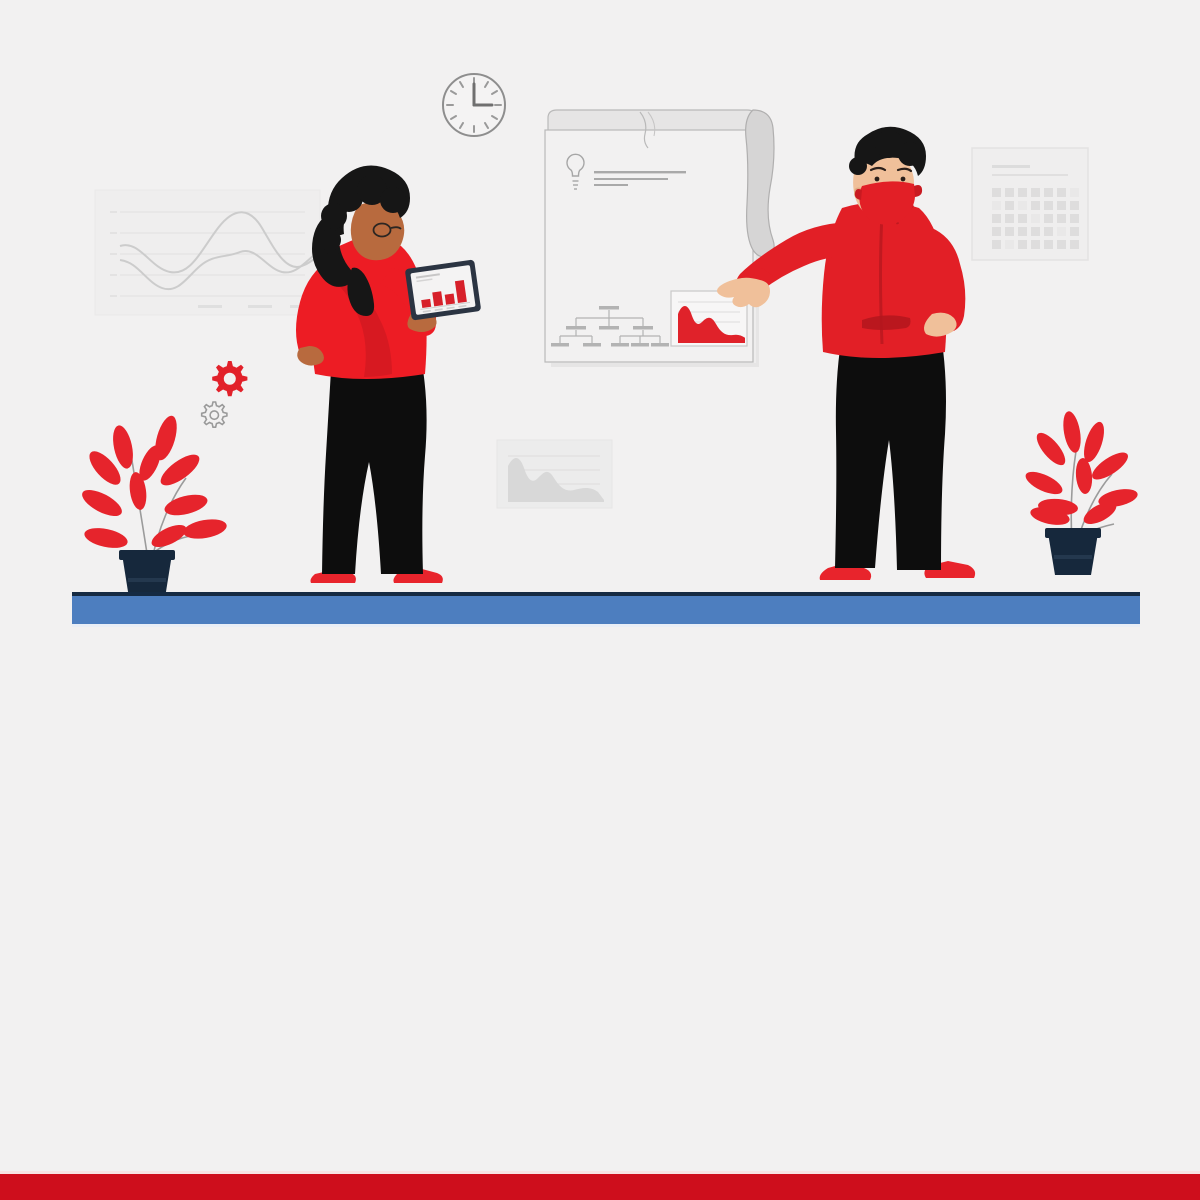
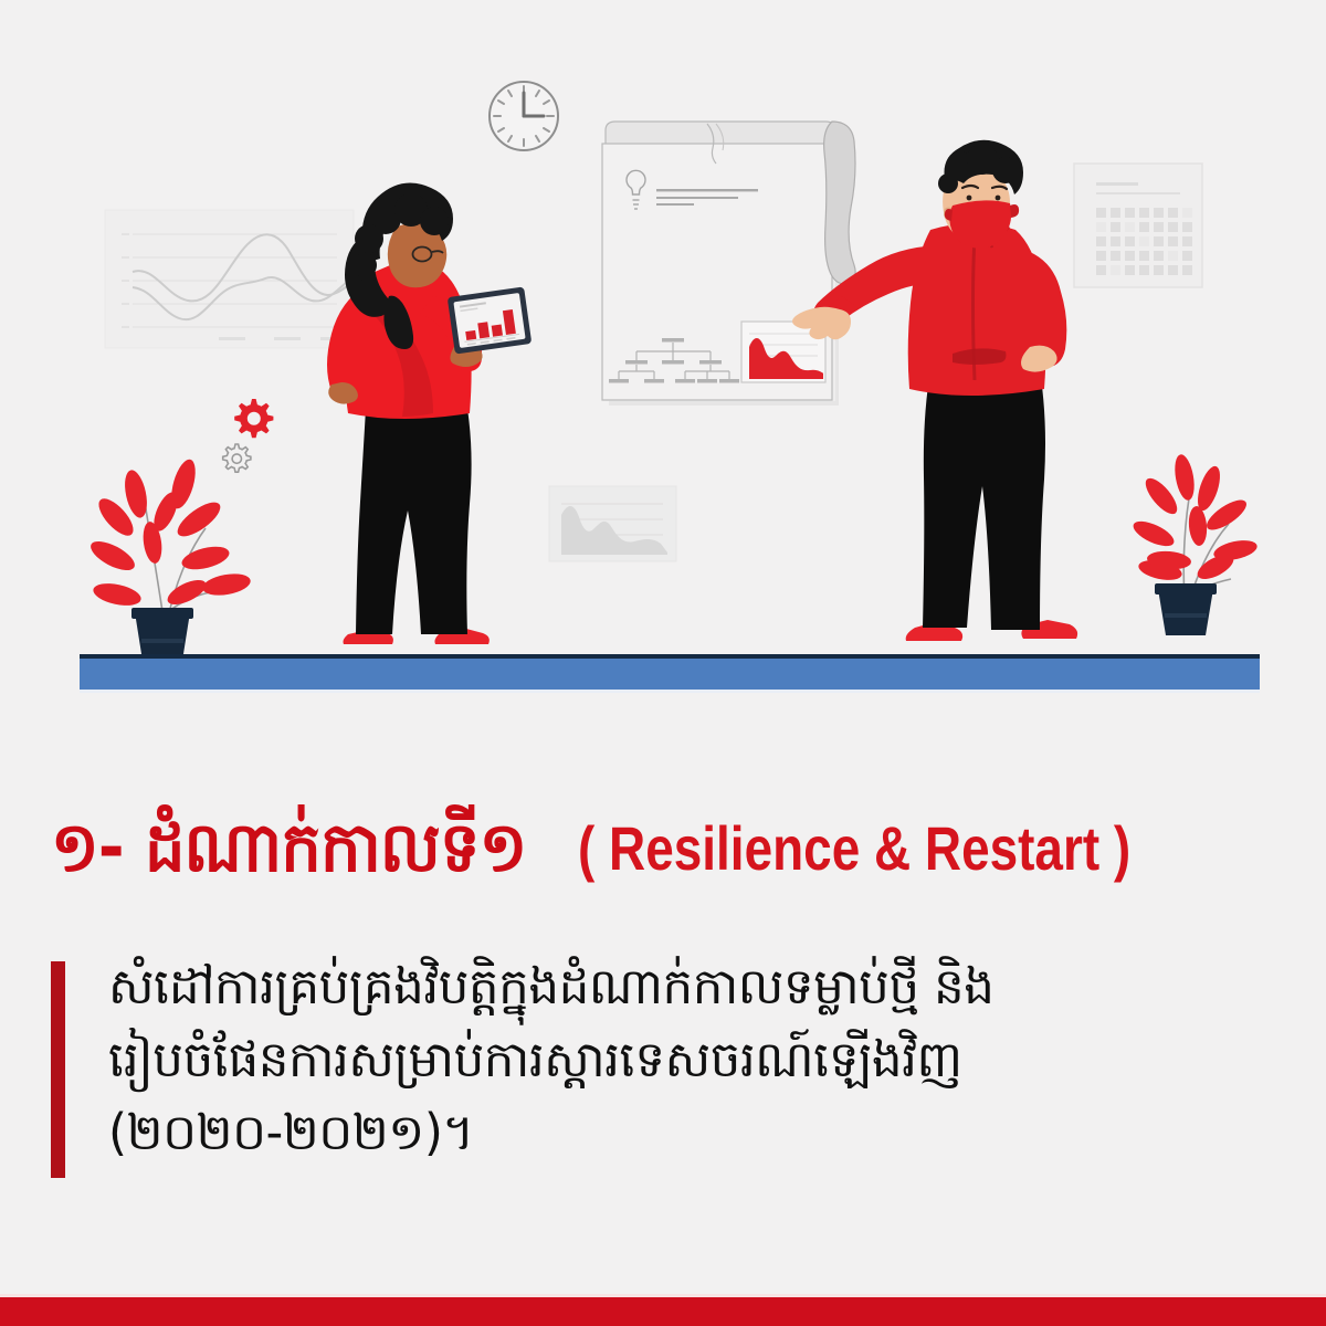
+ ១- ដំណាក់កាលទី១
+ ( Resilience & Restart )
+ សំដៅការគ្រប់គ្រងវិបត្តិក្នុងដំណាក់កាលទម្លាប់ថ្មី និង
+ រៀបចំផែនការសម្រាប់ការស្តារទេសចរណ៍ឡើងវិញ
+ (២០២០-២០២១)។
